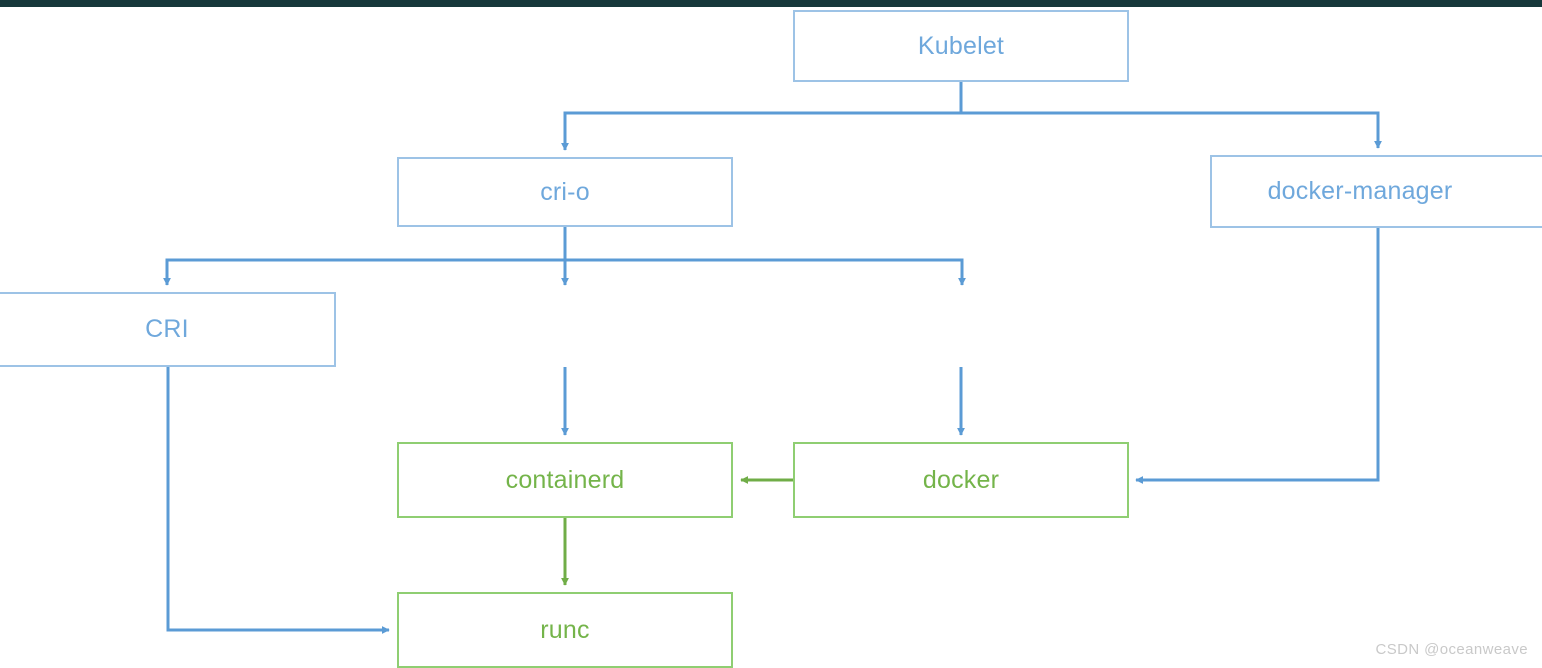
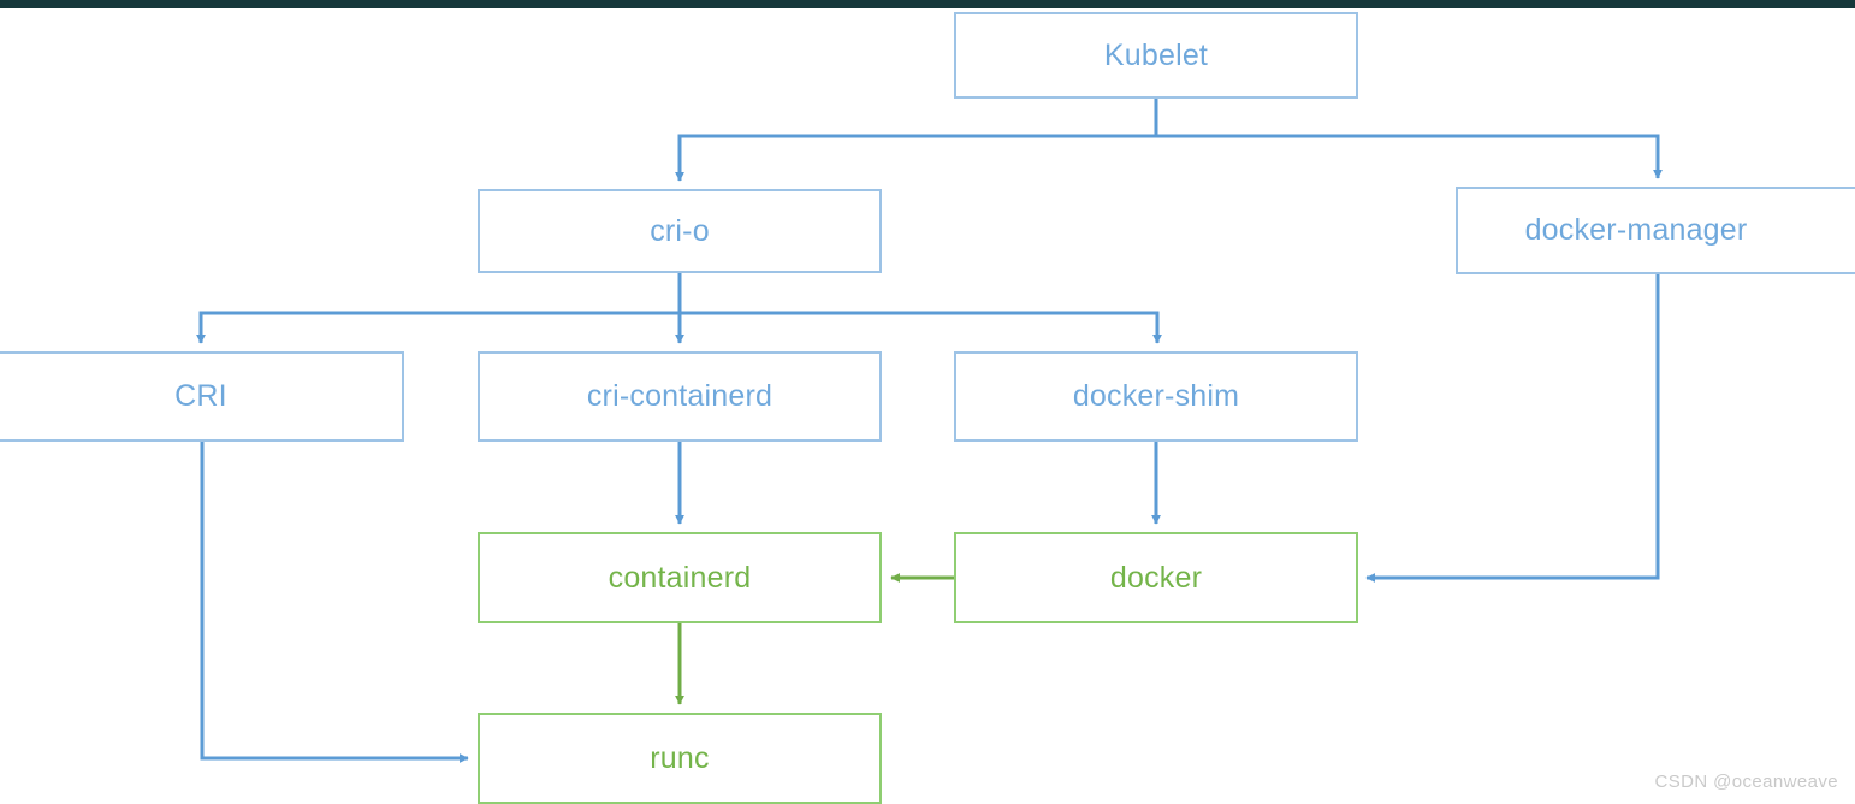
  Kubelet
  cri-o
  docker-manager
  CRI
+ cri-containerd
+ docker-shim
  containerd
  docker
  runc
  CSDN @oceanweave
